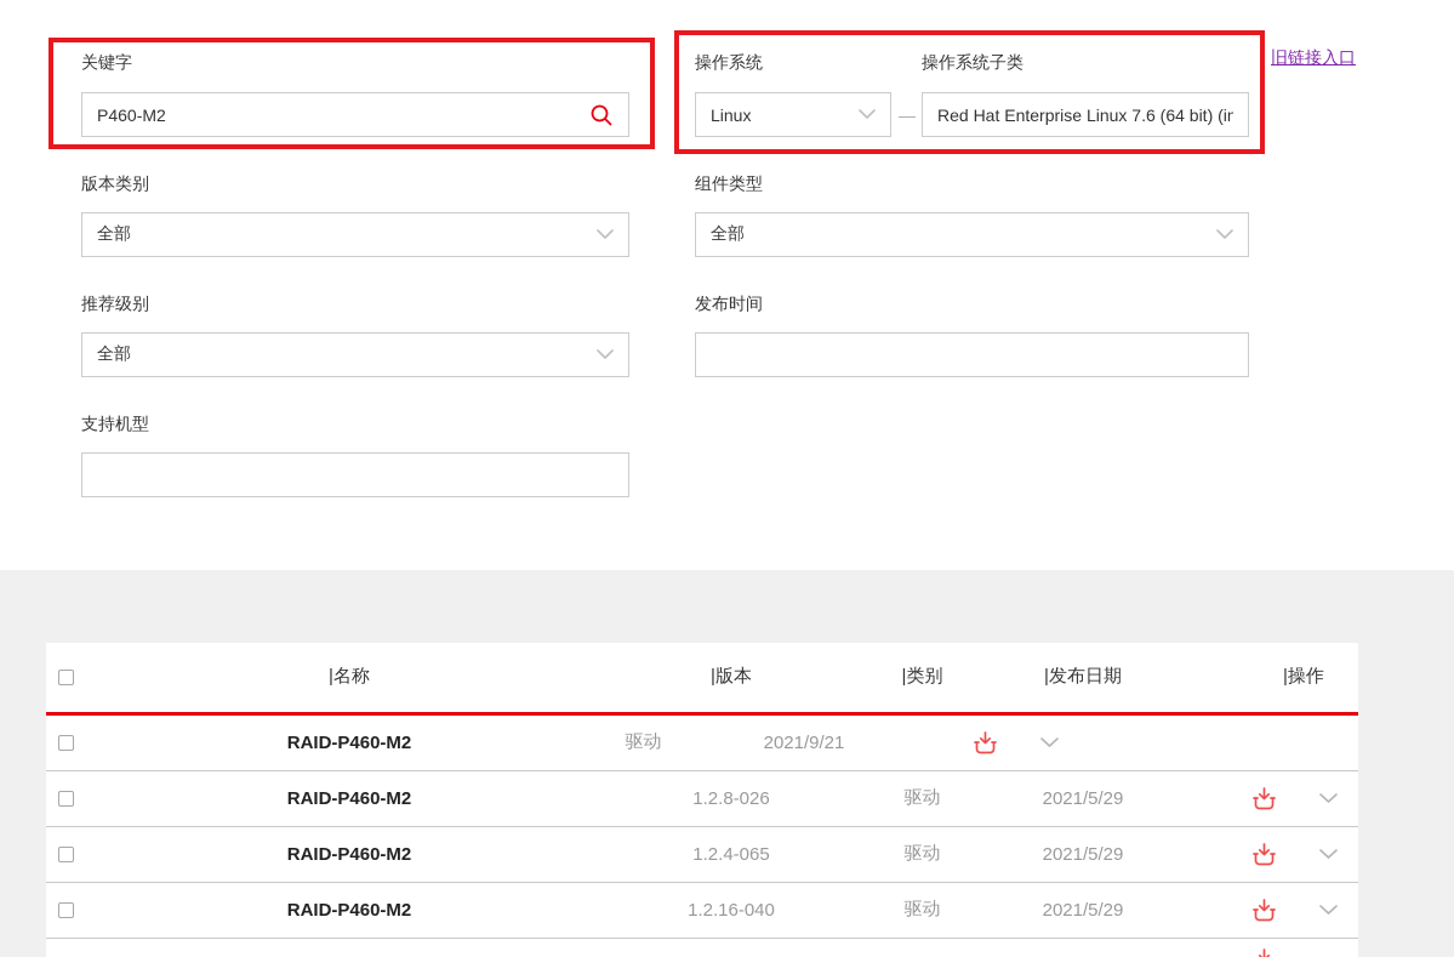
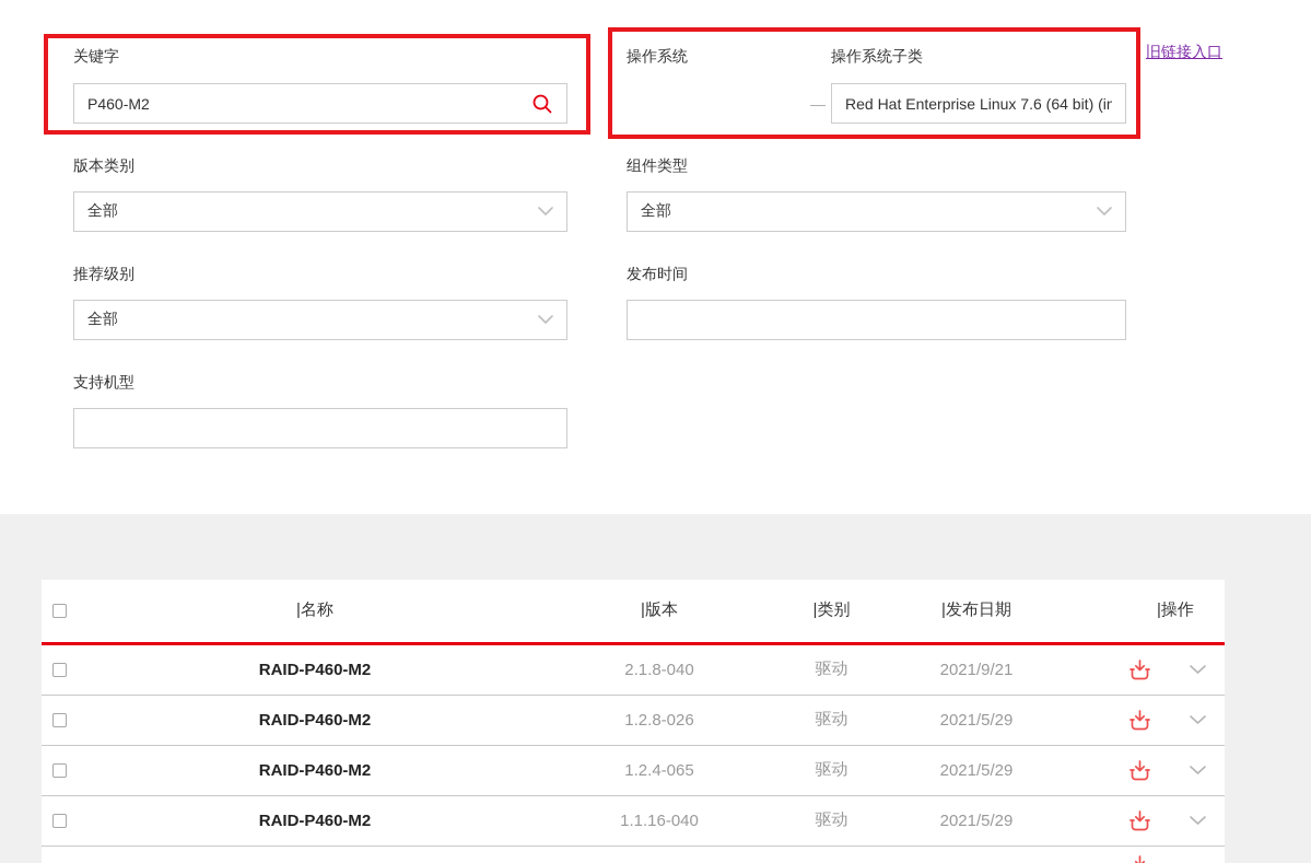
  旧链接入口
  关键字
  P460-M2
  操作系统
- Linux
  —
  操作系统子类
  Red Hat Enterprise Linux 7.6 (64 bit) (in
  版本类别
  全部
  组件类型
  全部
  推荐级别
  全部
  发布时间
  支持机型
  |名称
  |版本
  |类别
  |发布日期
  |操作
  RAID-P460-M2
+ 2.1.8-040
  驱动
  2021/9/21
  RAID-P460-M2
  1.2.8-026
  驱动
  2021/5/29
  RAID-P460-M2
  1.2.4-065
  驱动
  2021/5/29
  RAID-P460-M2
- 1.2.16-040
+ 1.1.16-040
  驱动
  2021/5/29
